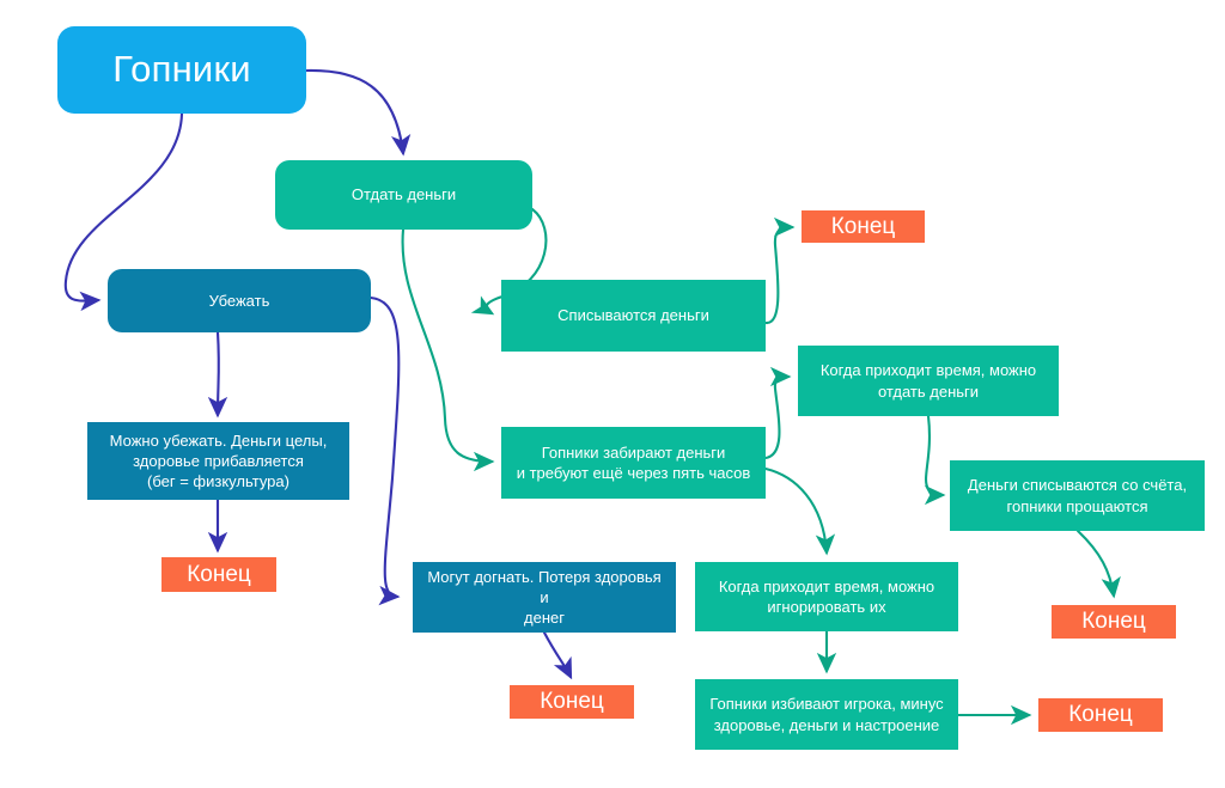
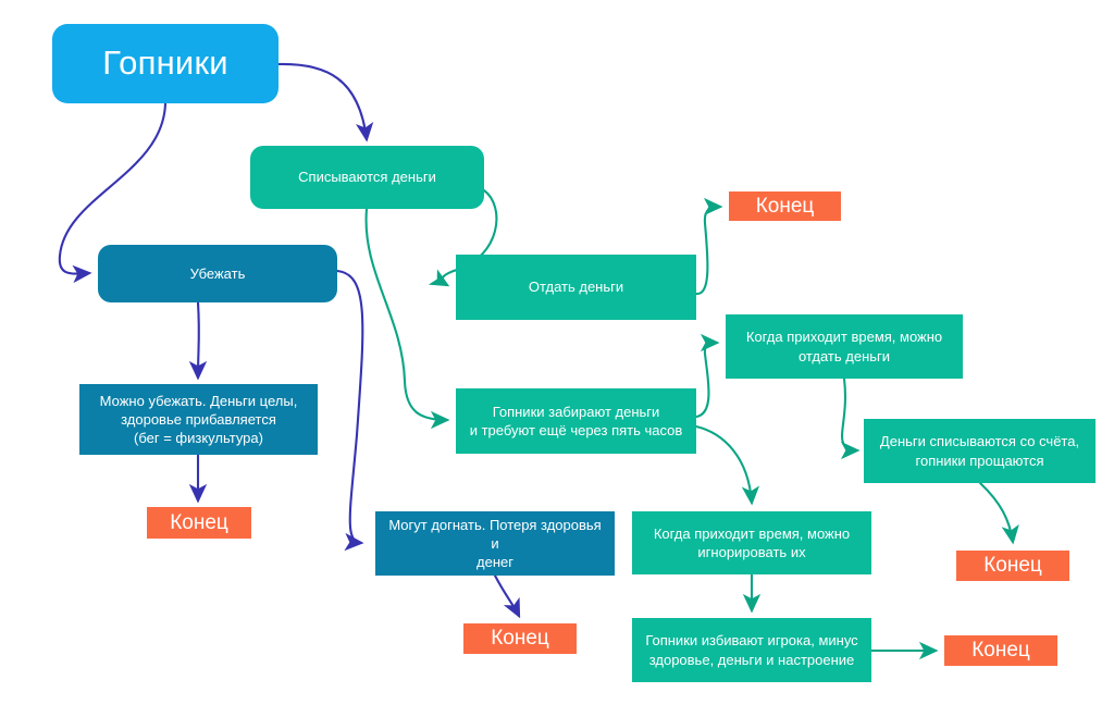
  Гопники
- Отдать деньги
+ Списываются деньги
  Убежать
  Можно убежать. Деньги целы,
  здоровье прибавляется
  (бег = физкультура)
  Конец
- Списываются деньги
+ Отдать деньги
  Конец
  Гопники забирают деньги
  и требуют ещё через пять часов
  Когда приходит время, можно
  отдать деньги
  Деньги списываются со счёта,
  гопники прощаются
  Конец
  Могут догнать. Потеря здоровья и
  денег
  Конец
  Когда приходит время, можно
  игнорировать их
  Гопники избивают игрока, минус
  здоровье, деньги и настроение
  Конец
